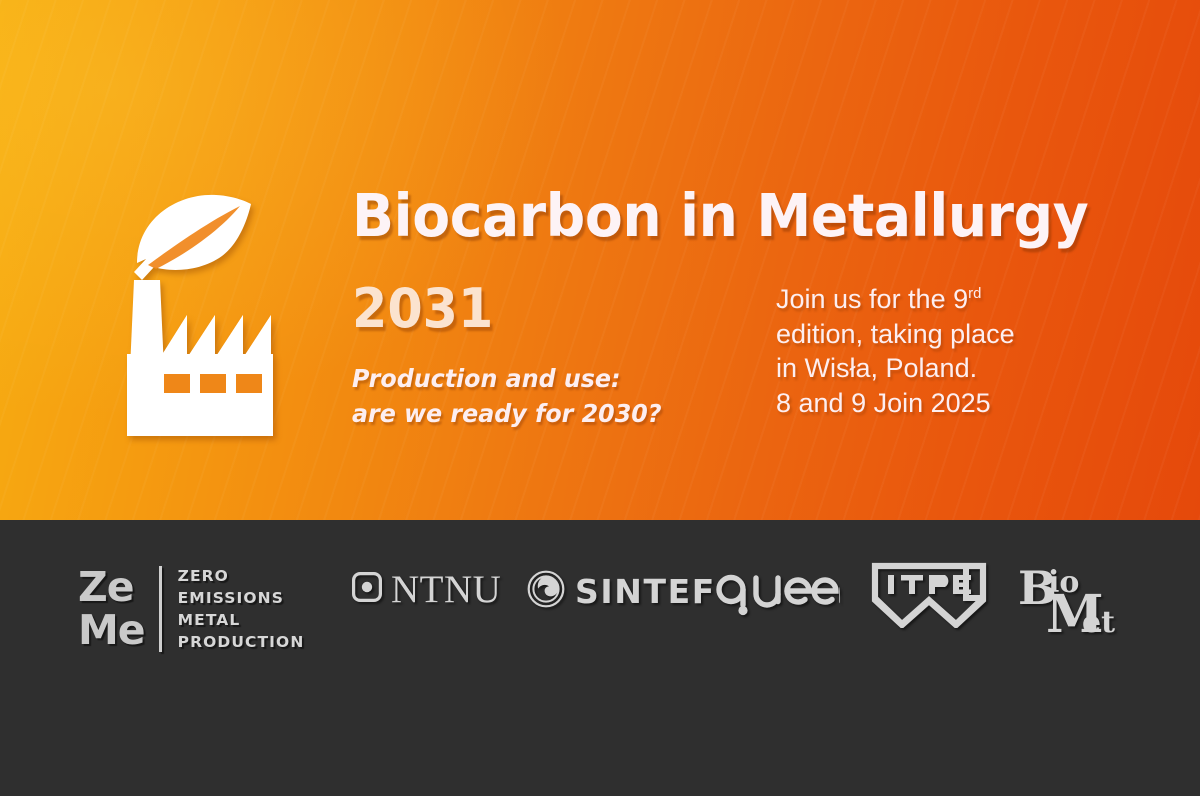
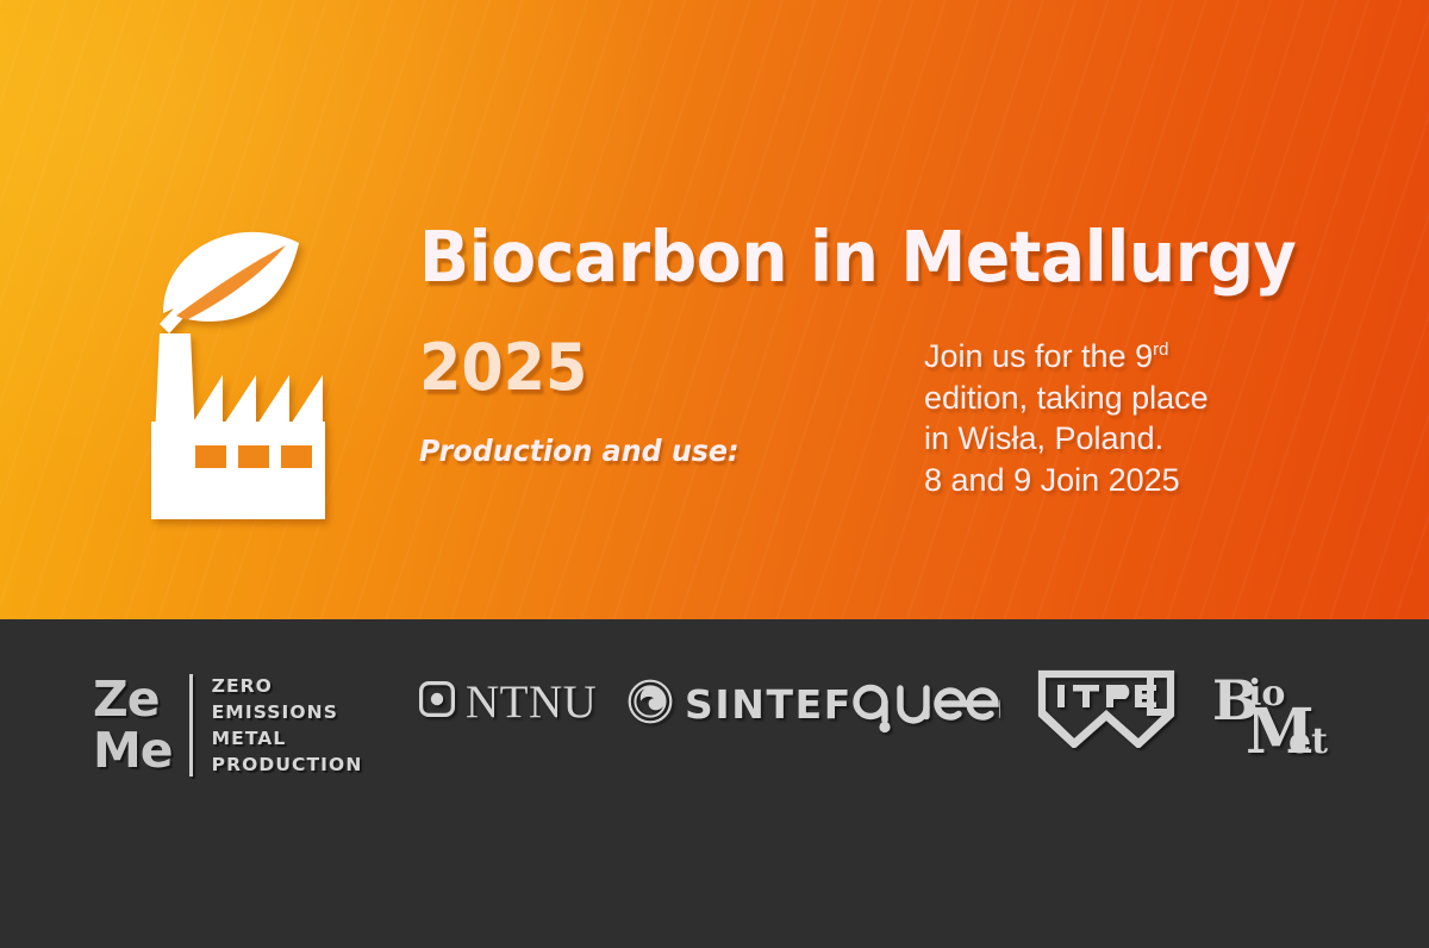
  Biocarbon in Metallurgy
- 2031
+ 2025
  Production and use:
- are we ready for 2030?
  Join us for the 9rd
  edition, taking place
  in Wisła, Poland.
  8 and 9 Join 2025
  Ze
  Me
  ZERO
  EMISSIONS
  METAL
  PRODUCTION
  NTNU
  SINTEF
  B
  io
  M
  et
